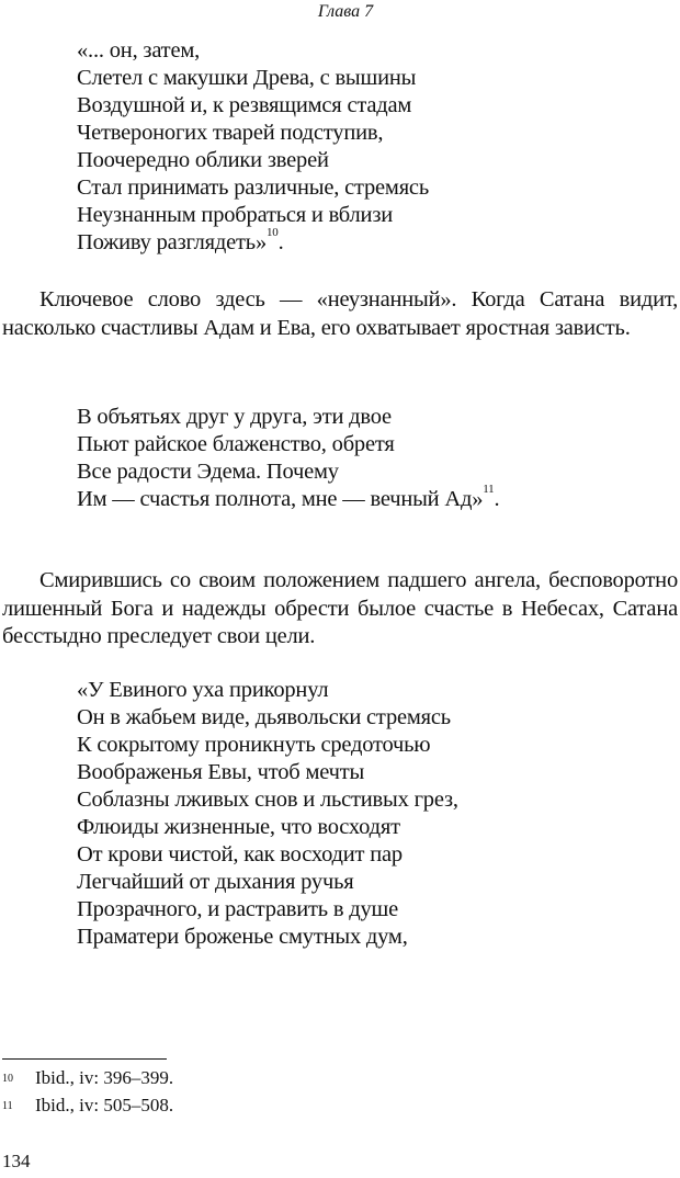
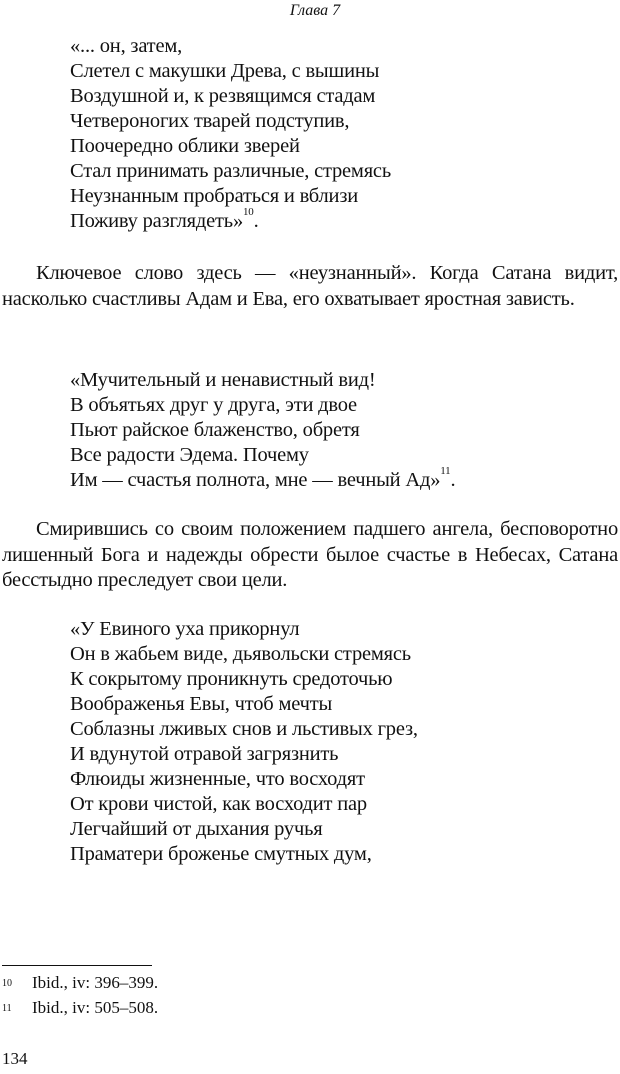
  Глава 7
  «... он, затем,
  Слетел с макушки Древа, с вышины
  Воздушной и, к резвящимся стадам
  Четвероногих тварей подступив,
  Поочередно облики зверей
  Стал принимать различные, стремясь
  Неузнанным пробраться и вблизи
  Поживу разглядеть»10.
  Ключевое слово здесь — «неузнанный». Когда Сатана видит, насколько счастливы Адам и Ева, его охватывает яростная зависть.
+ «Мучительный и ненавистный вид!
  В объятьях друг у друга, эти двое
  Пьют райское блаженство, обретя
  Все радости Эдема. Почему
  Им — счастья полнота, мне — вечный Ад»11.
  Смирившись со своим положением падшего ангела, бесповоротно лишенный Бога и надежды обрести былое счастье в Небесах, Сатана бесстыдно преследует свои цели.
  «У Евиного уха прикорнул
  Он в жабьем виде, дьявольски стремясь
  К сокрытому проникнуть средоточью
  Воображенья Евы, чтоб мечты
  Соблазны лживых снов и льстивых грез,
+ И вдунутой отравой загрязнить
  Флюиды жизненные, что восходят
  От крови чистой, как восходит пар
  Легчайший от дыхания ручья
- Прозрачного, и растравить в душе
  Праматери броженье смутных дум,
  10 Ibid., iv: 396–399.
  11 Ibid., iv: 505–508.
  134
